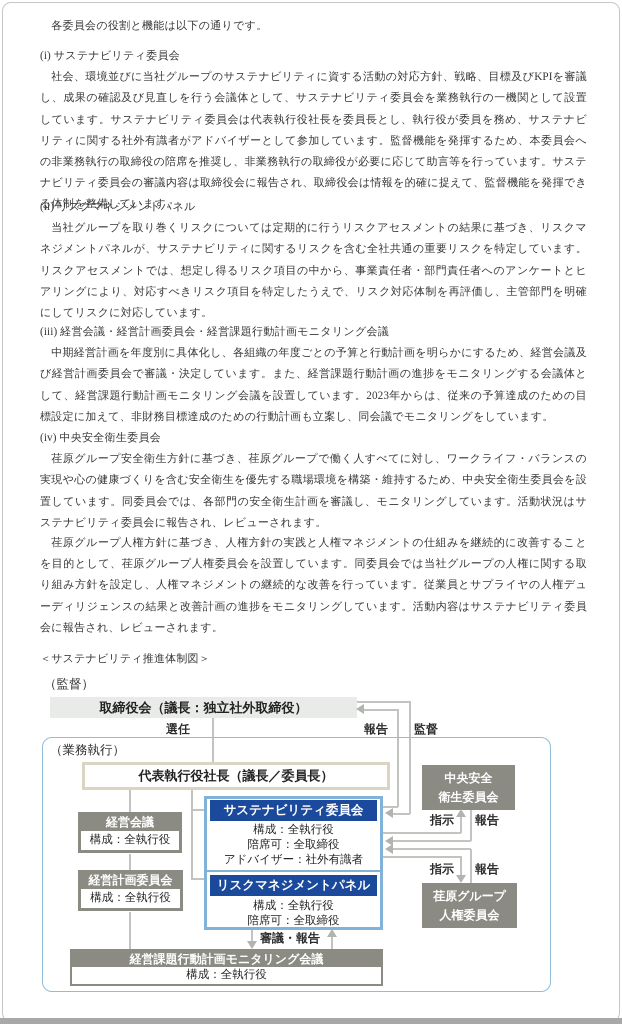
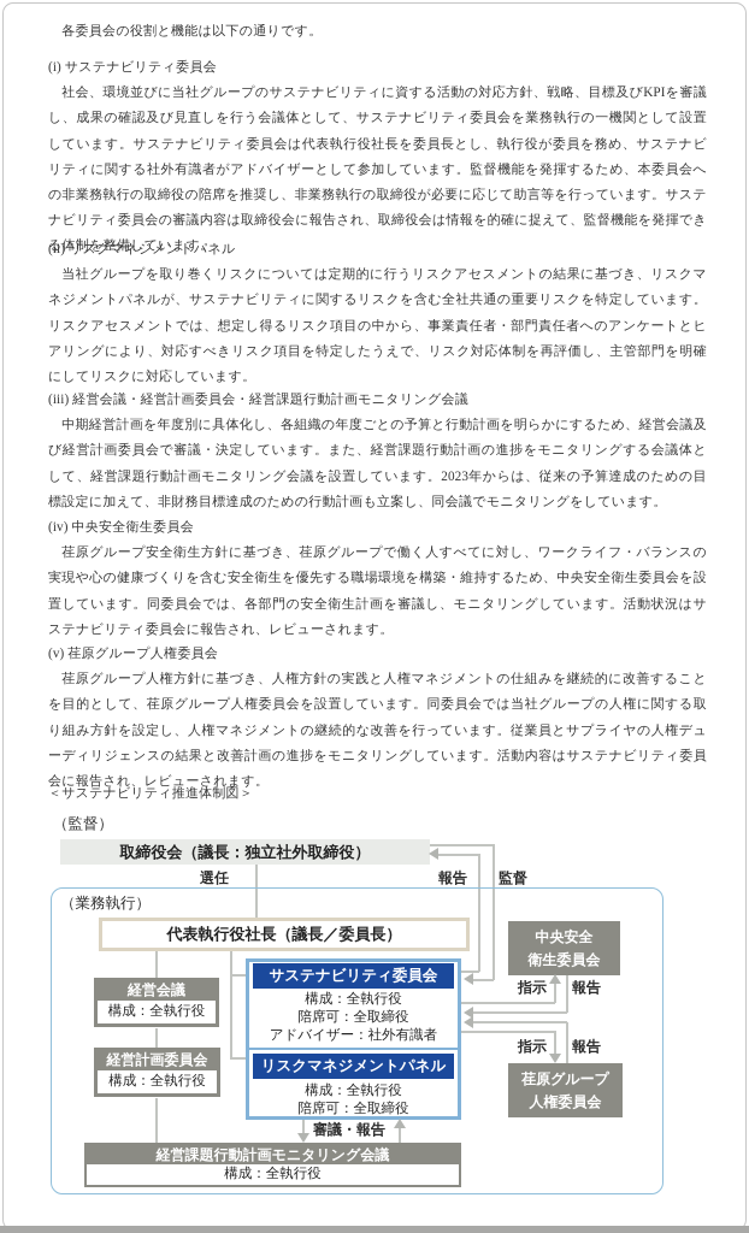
  各委員会の役割と機能は以下の通りです。
  (i) サステナビリティ委員会
  社会、環境並びに当社グループのサステナビリティに資する活動の対応方針、戦略、目標及びKPIを審議し、成果の確認及び見直しを行う会議体として、サステナビリティ委員会を業務執行の一機関として設置しています。サステナビリティ委員会は代表執行役社長を委員長とし、執行役が委員を務め、サステナビリティに関する社外有識者がアドバイザーとして参加しています。監督機能を発揮するため、本委員会への非業務執行の取締役の陪席を推奨し、非業務執行の取締役が必要に応じて助言等を行っています。サステナビリティ委員会の審議内容は取締役会に報告され、取締役会は情報を的確に捉えて、監督機能を発揮できる体制を整備しています。
  (ii) リスクマネジメントパネル
  当社グループを取り巻くリスクについては定期的に行うリスクアセスメントの結果に基づき、リスクマネジメントパネルが、サステナビリティに関するリスクを含む全社共通の重要リスクを特定しています。リスクアセスメントでは、想定し得るリスク項目の中から、事業責任者・部門責任者へのアンケートとヒアリングにより、対応すべきリスク項目を特定したうえで、リスク対応体制を再評価し、主管部門を明確にしてリスクに対応しています。
  (iii) 経営会議・経営計画委員会・経営課題行動計画モニタリング会議
  中期経営計画を年度別に具体化し、各組織の年度ごとの予算と行動計画を明らかにするため、経営会議及び経営計画委員会で審議・決定しています。また、経営課題行動計画の進捗をモニタリングする会議体として、経営課題行動計画モニタリング会議を設置しています。2023年からは、従来の予算達成のための目標設定に加えて、非財務目標達成のための行動計画も立案し、同会議でモニタリングをしています。
  (iv) 中央安全衛生委員会
  荏原グループ安全衛生方針に基づき、荏原グループで働く人すべてに対し、ワークライフ・バランスの実現や心の健康づくりを含む安全衛生を優先する職場環境を構築・維持するため、中央安全衛生委員会を設置しています。同委員会では、各部門の安全衛生計画を審議し、モニタリングしています。活動状況はサステナビリティ委員会に報告され、レビューされます。
+ (v) 荏原グループ人権委員会
  荏原グループ人権方針に基づき、人権方針の実践と人権マネジメントの仕組みを継続的に改善することを目的として、荏原グループ人権委員会を設置しています。同委員会では当社グループの人権に関する取り組み方針を設定し、人権マネジメントの継続的な改善を行っています。従業員とサプライヤの人権デューディリジェンスの結果と改善計画の進捗をモニタリングしています。活動内容はサステナビリティ委員会に報告され、レビューされます。
  ＜サステナビリティ推進体制図＞
  （監督）
  取締役会（議長：独立社外取締役）
  選任
  報告
  監督
  （業務執行）
  代表執行役社長（議長／委員長）
  経営会議
  構成：全執行役
  経営計画委員会
  構成：全執行役
  サステナビリティ委員会
  構成：全執行役
  陪席可：全取締役
  アドバイザー：社外有識者
  リスクマネジメントパネル
  構成：全執行役
  陪席可：全取締役
  中央安全
  衛生委員会
  指示
  報告
  指示
  報告
  荏原グループ
  人権委員会
  審議・報告
  経営課題行動計画モニタリング会議
  構成：全執行役
